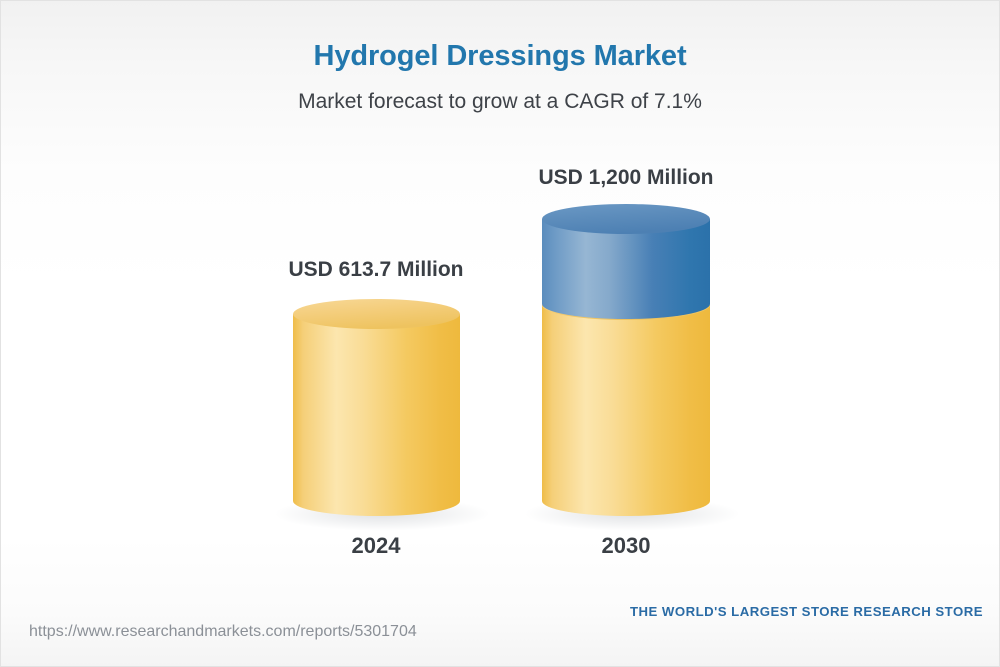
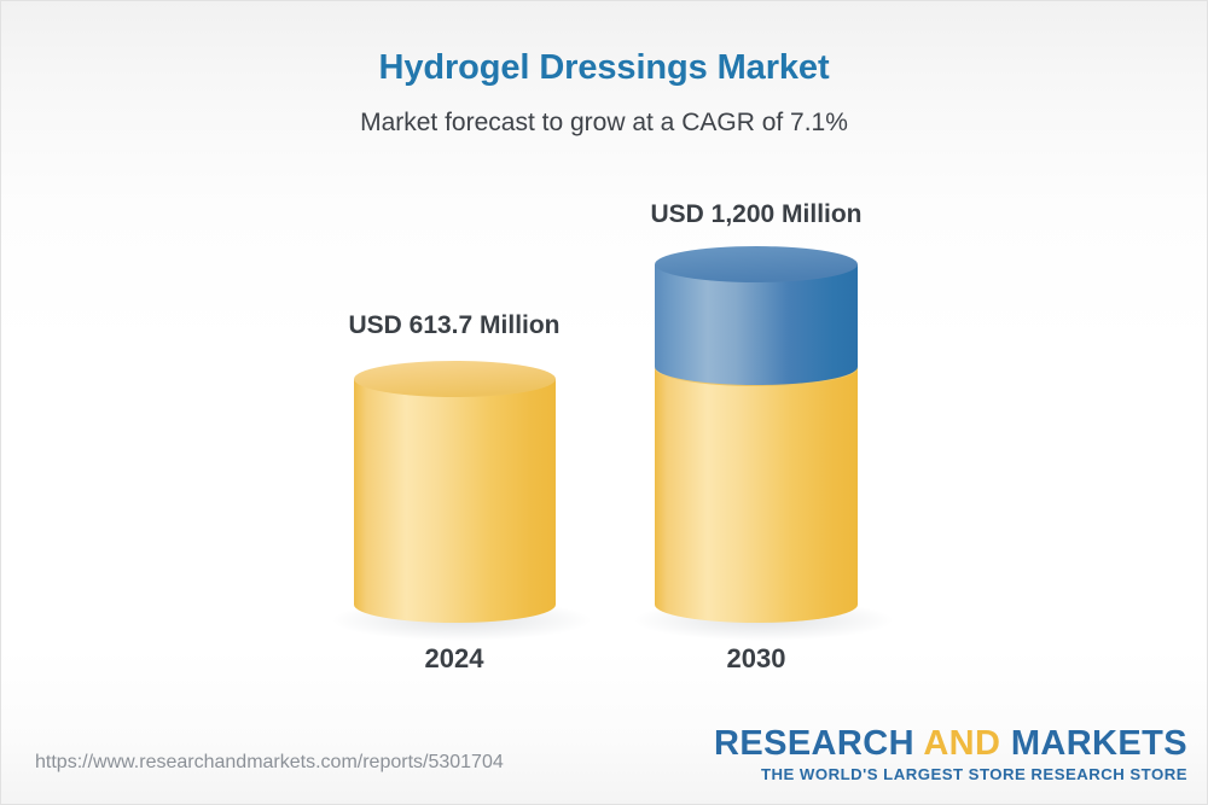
  Hydrogel Dressings Market
  Market forecast to grow at a CAGR of 7.1%
  USD 613.7 Million
  USD 1,200 Million
  2024
  2030
  https://www.researchandmarkets.com/reports/5301704
+ RESEARCH AND MARKETS
  THE WORLD'S LARGEST STORE RESEARCH STORE
